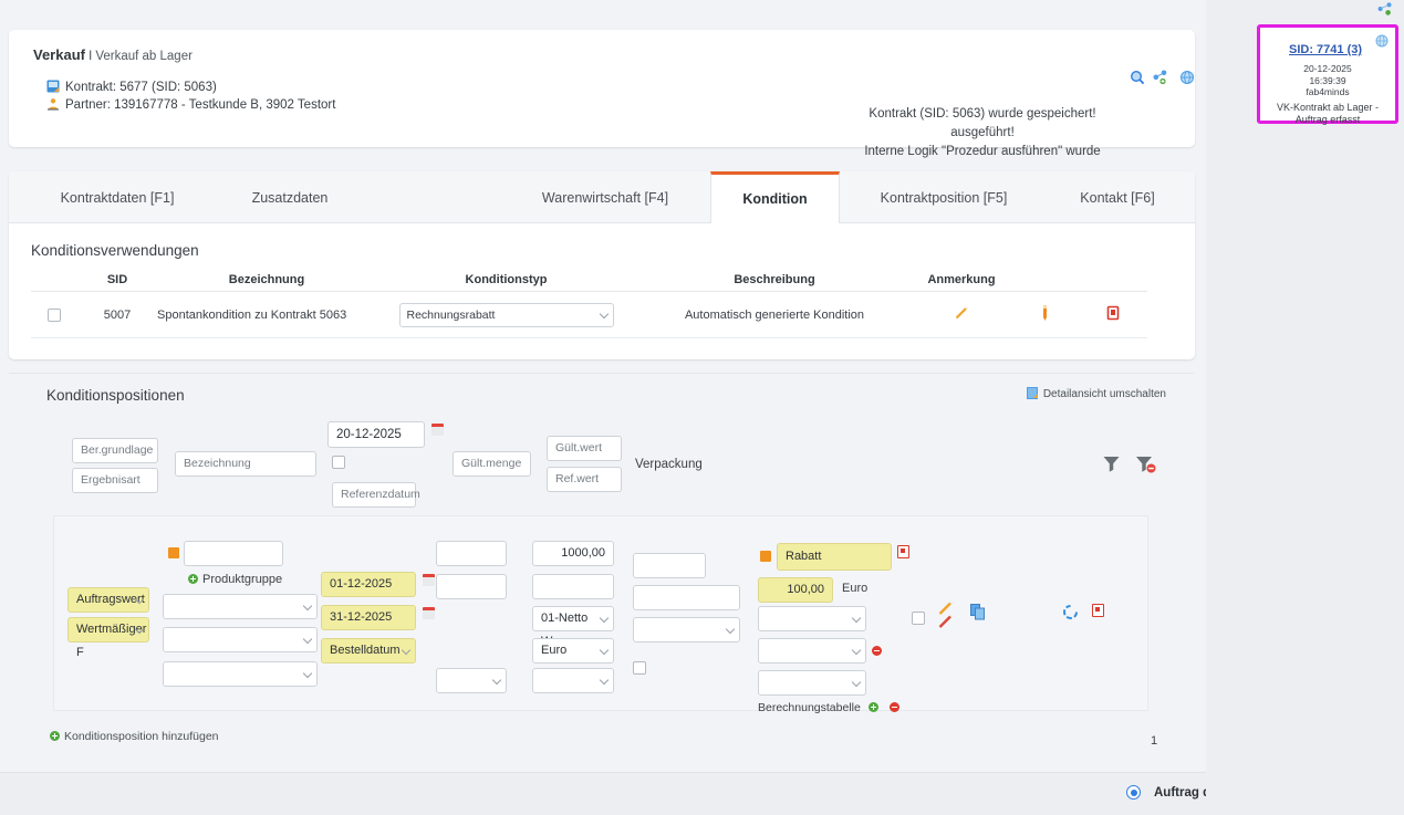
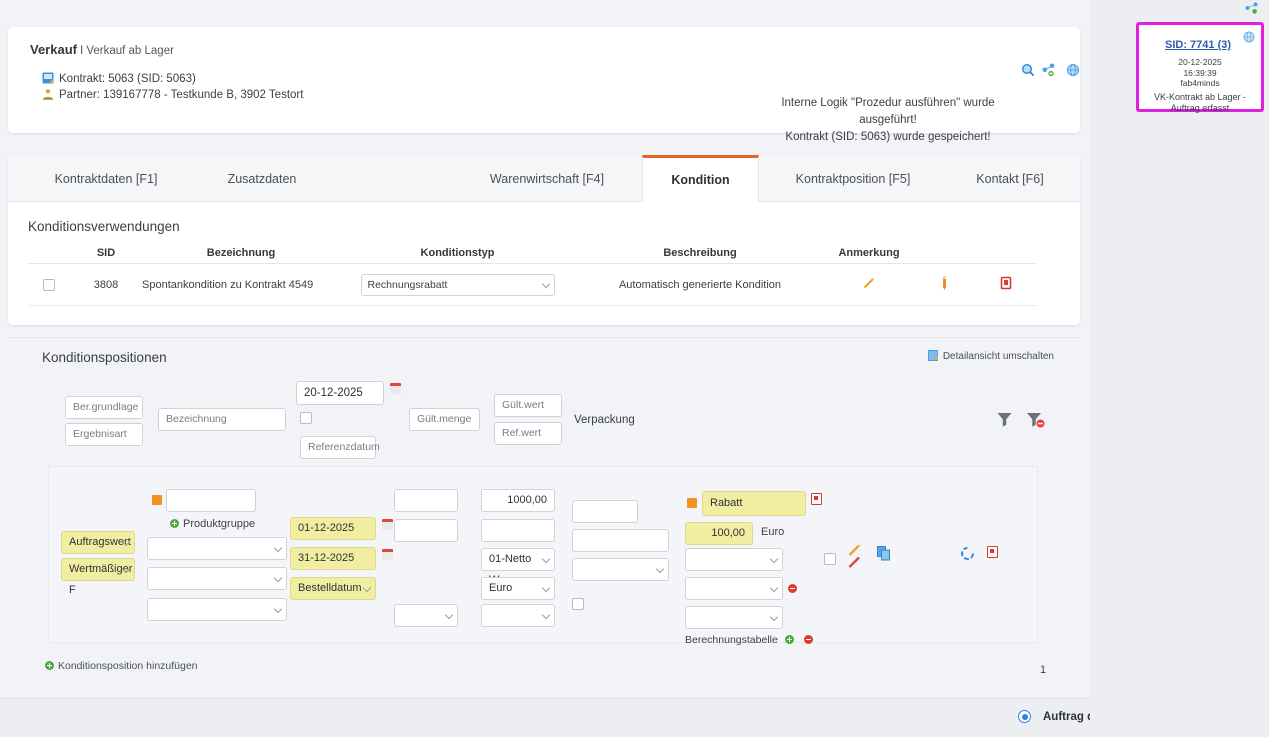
  Verkauf I Verkauf ab Lager
- Kontrakt: 5677 (SID: 5063)
+ Kontrakt: 5063 (SID: 5063)
  Partner: 139167778 - Testkunde B, 3902 Testort
- Kontrakt (SID: 5063) wurde gespeichert!
+ Interne Logik "Prozedur ausführen" wurde
  ausgeführt!
- Interne Logik "Prozedur ausführen" wurde
+ Kontrakt (SID: 5063) wurde gespeichert!
  Kontraktdaten [F1]
  Zusatzdaten
  Warenwirtschaft [F4]
  Kondition
  Kontraktposition [F5]
  Kontakt [F6]
  Konditionsverwendungen
  SID
  Bezeichnung
  Konditionstyp
  Beschreibung
  Anmerkung
- 5007
+ 3808
- Spontankondition zu Kontrakt 5063
+ Spontankondition zu Kontrakt 4549
  Rechnungsrabatt
  Automatisch generierte Kondition
  Konditionspositionen
  Detailansicht umschalten
  Ber.grundlage
  Ergebnisart
  Bezeichnung
  20-12-2025
  Referenzdatum
  Gült.menge
  Gült.wert
  Ref.wert
  Verpackung
  Auftragswert
  Wertmäßiger F
  Produktgruppe
  01-12-2025
  31-12-2025
  Bestelldatum
  1000,00
  01-Netto
  Euro
  Rabatt
  100,00
  Euro
  Berechnungstabelle
  Konditionsposition hinzufügen
  1
  SID: 7741 (3)
  20-12-2025
  16:39:39
  fab4minds
  VK-Kontrakt ab Lager -
  Auftrag erfasst
